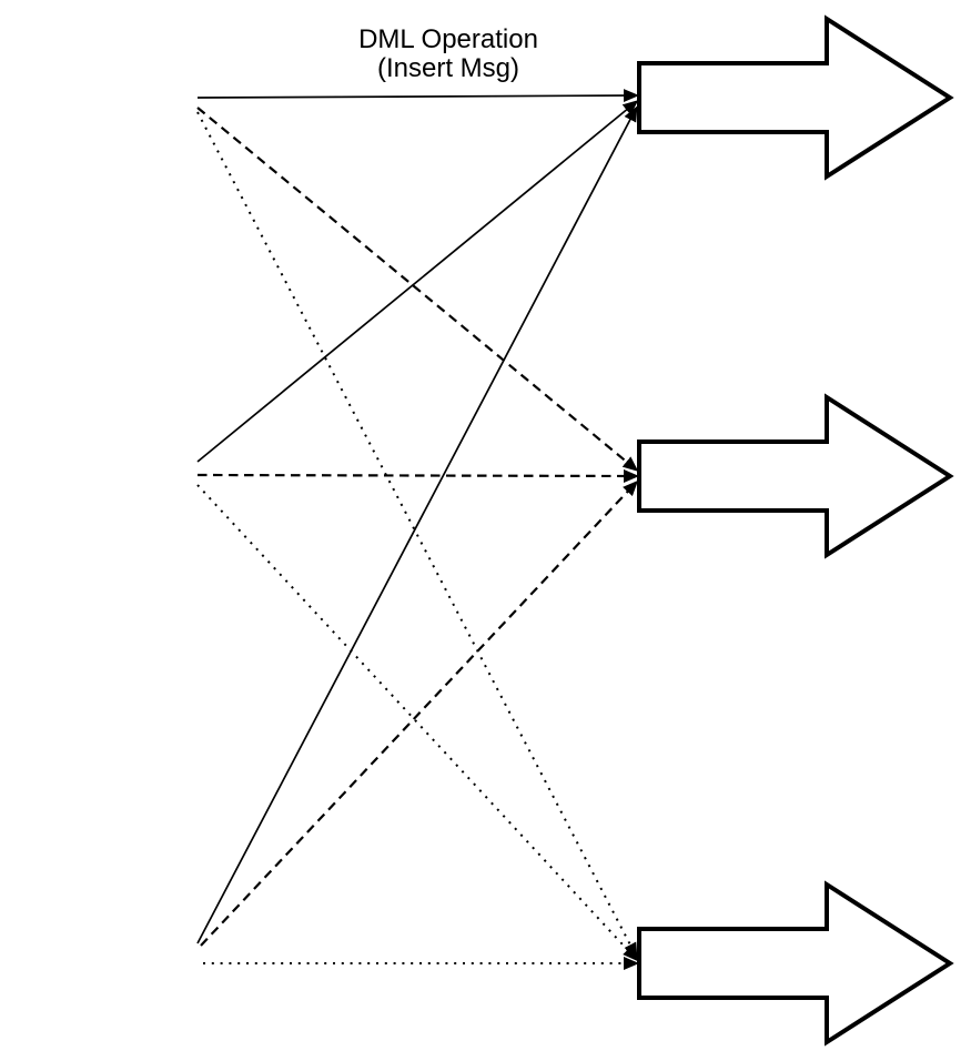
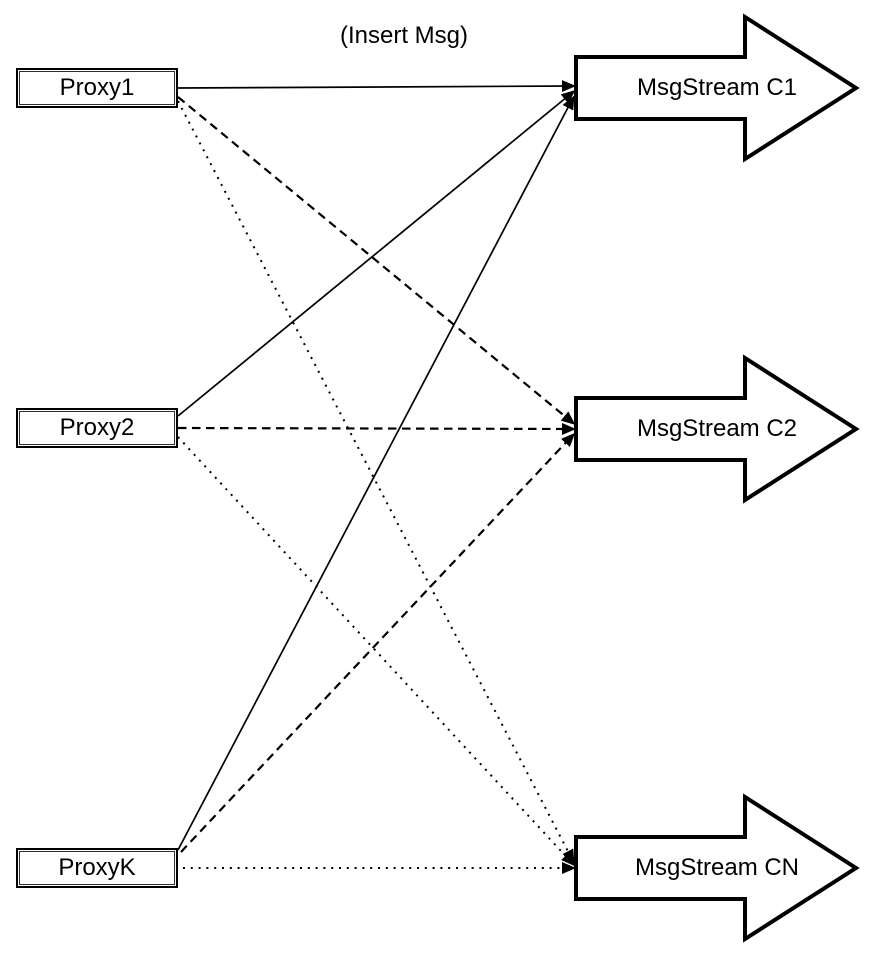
- DML Operation
  (Insert Msg)
+ Proxy1
+ Proxy2
+ ProxyK
+ MsgStream C1
+ MsgStream C2
+ MsgStream CN
